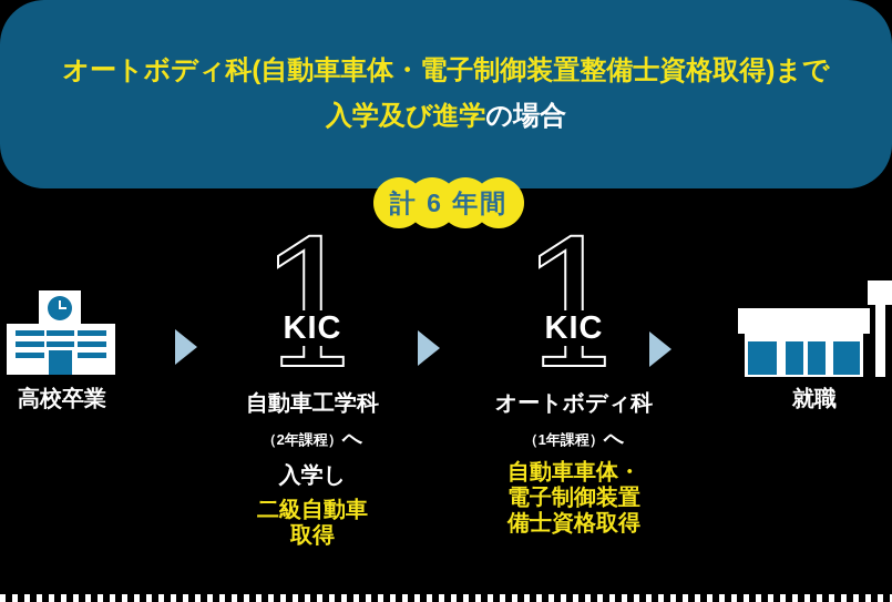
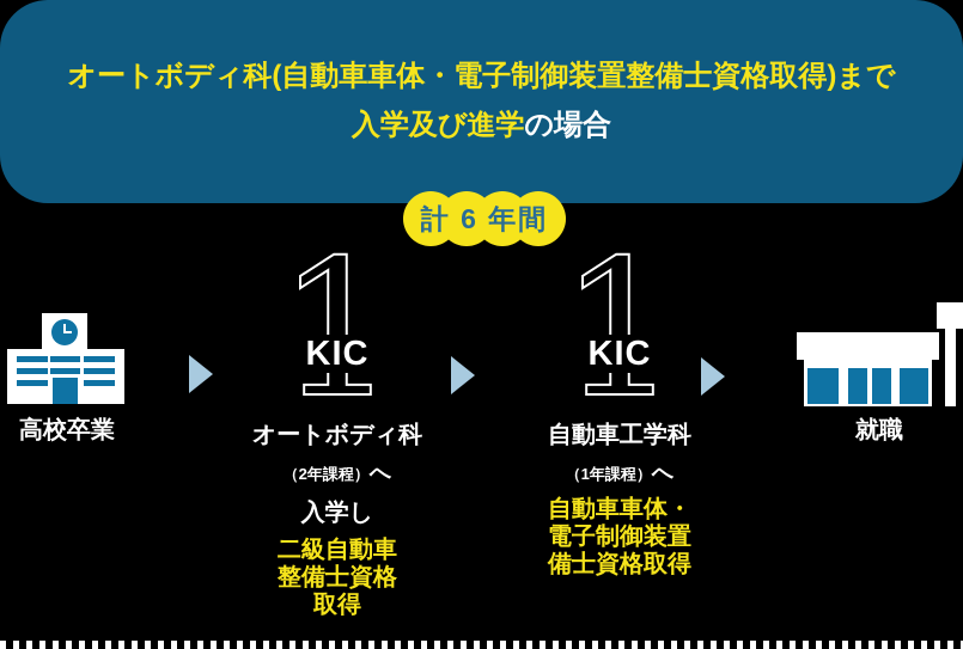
  オートボディ科(自動車車体・電子制御装置整備士資格取得)まで
  入学及び進学の場合
  計 6 年間
  高校卒業
  1
  KIC
- 自動車工学科
+ オートボディ科
  （2年課程）へ
  入学し
  二級自動車
+ 整備士資格
  取得
  1
  KIC
- オートボディ科
+ 自動車工学科
  （1年課程）へ
  自動車車体・
  電子制御装置
  備士資格取得
  就職
